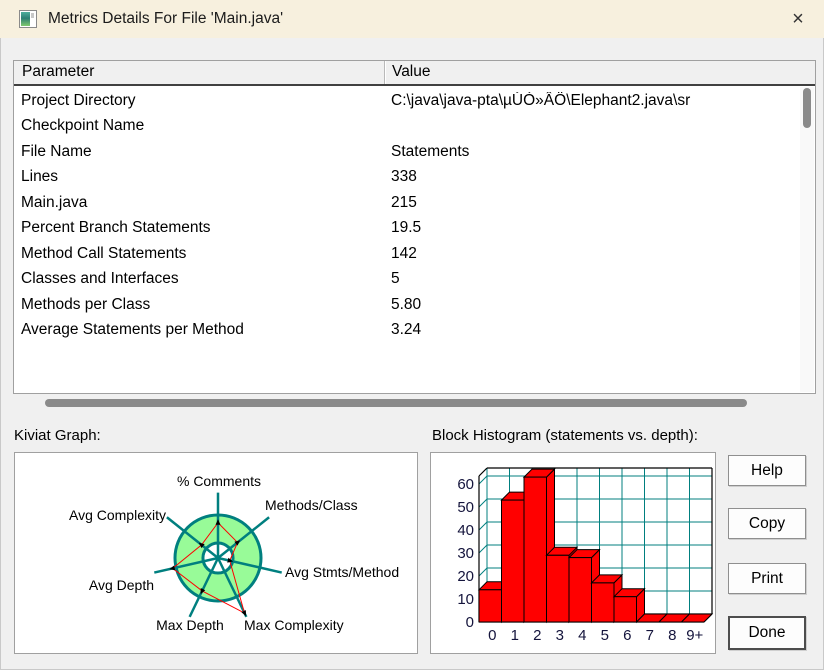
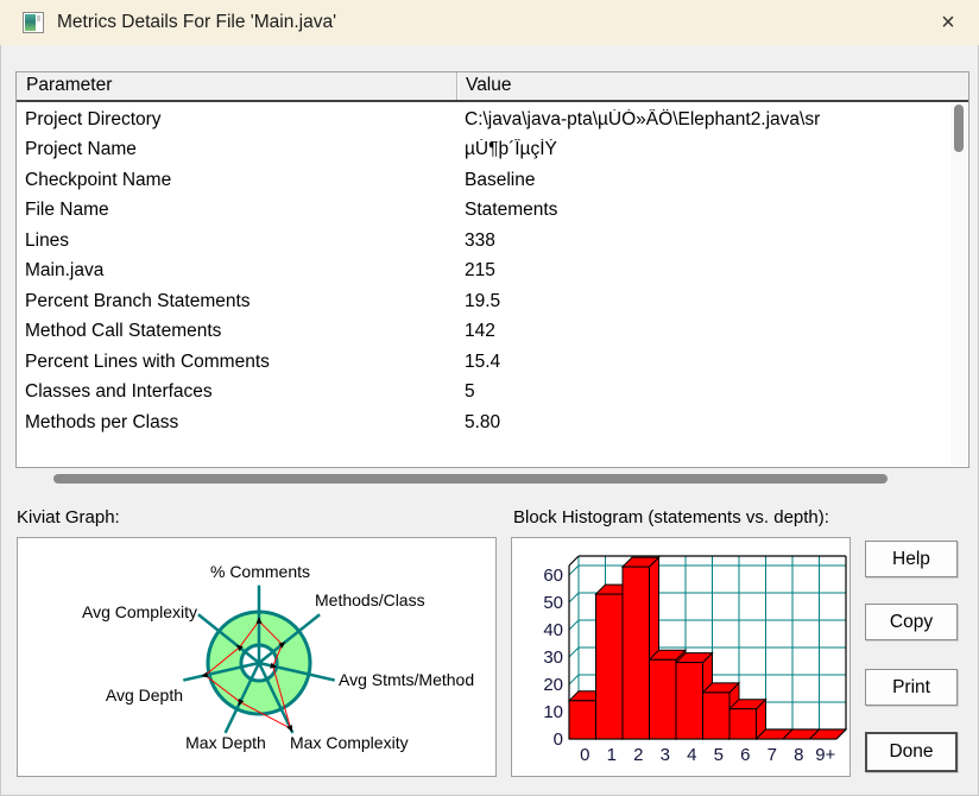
  Metrics Details For File 'Main.java'
  ×
  Parameter
  Value
  Project Directory
  C:\java\java-pta\µÚÒ»ÂÖ\Elephant2.java\sr
+ Project Name
+ µÚ¶þ´ÎµçÌÝ
  Checkpoint Name
+ Baseline
  File Name
  Statements
  Lines
  338
  Main.java
  215
  Percent Branch Statements
  19.5
  Method Call Statements
  142
+ Percent Lines with Comments
+ 15.4
  Classes and Interfaces
  5
  Methods per Class
  5.80
- Average Statements per Method
- 3.24
  Kiviat Graph:
  % Comments
  Methods/Class
  Avg Stmts/Method
  Max Complexity
  Max Depth
  Avg Depth
  Avg Complexity
  Block Histogram (statements vs. depth):
  0
  10
  20
  30
  40
  50
  60
  0
  1
  2
  3
  4
  5
  6
  7
  8
  9+
  Help
  Copy
  Print
  Done
